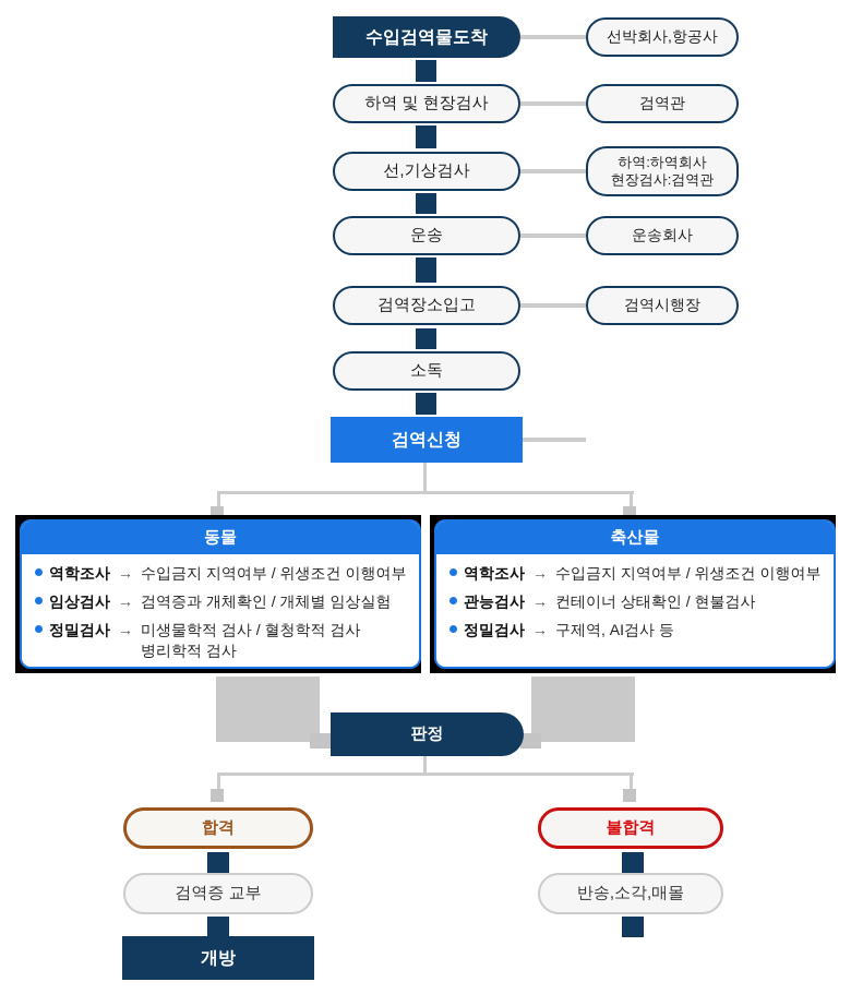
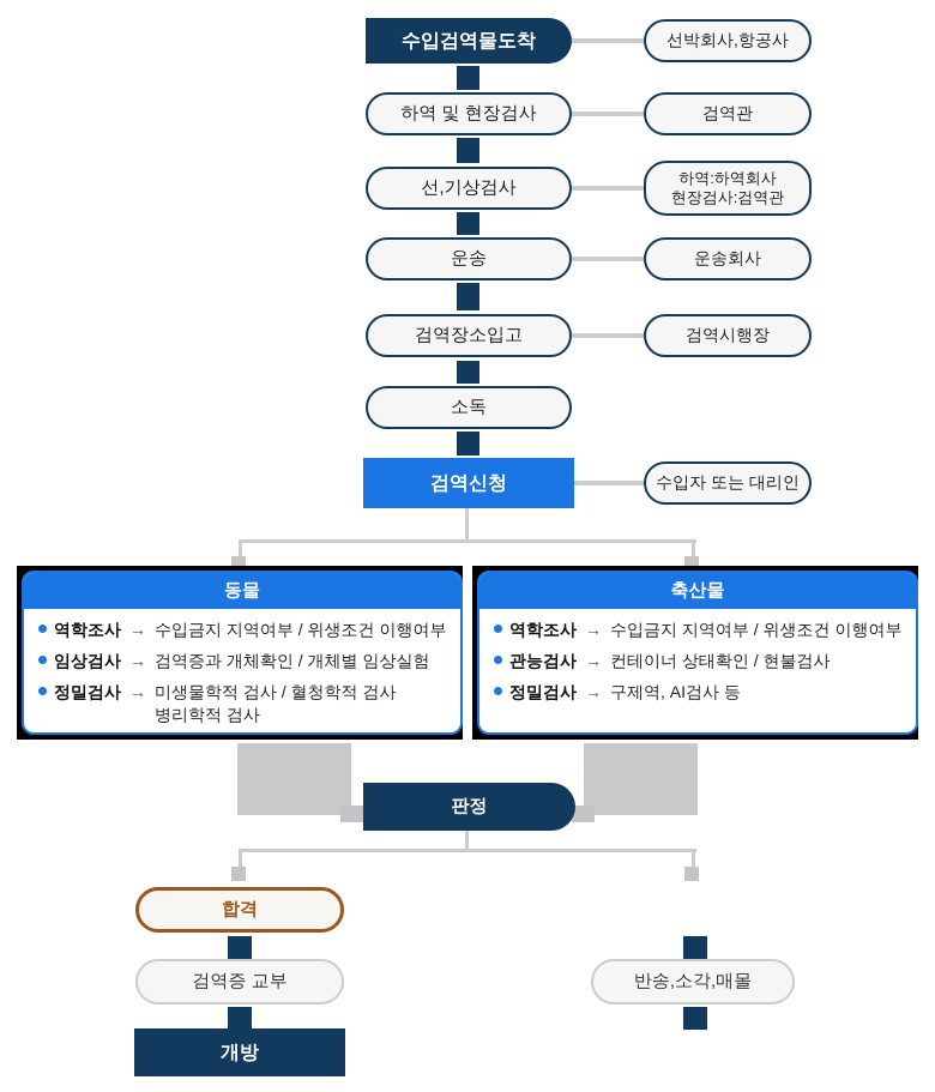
  수입검역물도착
  선박회사,항공사
  하역 및 현장검사
  검역관
  선,기상검사
  하역:하역회사
  현장검사:검역관
  운송
  운송회사
  검역장소입고
  검역시행장
  소독
  검역신청
+ 수입자 또는 대리인
  동물
  역학조사
  →
  수입금지 지역여부 / 위생조건 이행여부
  임상검사
  →
  검역증과 개체확인 / 개체별 임상실험
  정밀검사
  →
  미생물학적 검사 / 혈청학적 검사
  병리학적 검사
  축산물
  역학조사
  →
  수입금지 지역여부 / 위생조건 이행여부
  관능검사
  →
  컨테이너 상태확인 / 현불검사
  정밀검사
  →
  구제역, AI검사 등
  판정
  합격
  검역증 교부
  개방
- 불합격
  반송,소각,매몰
